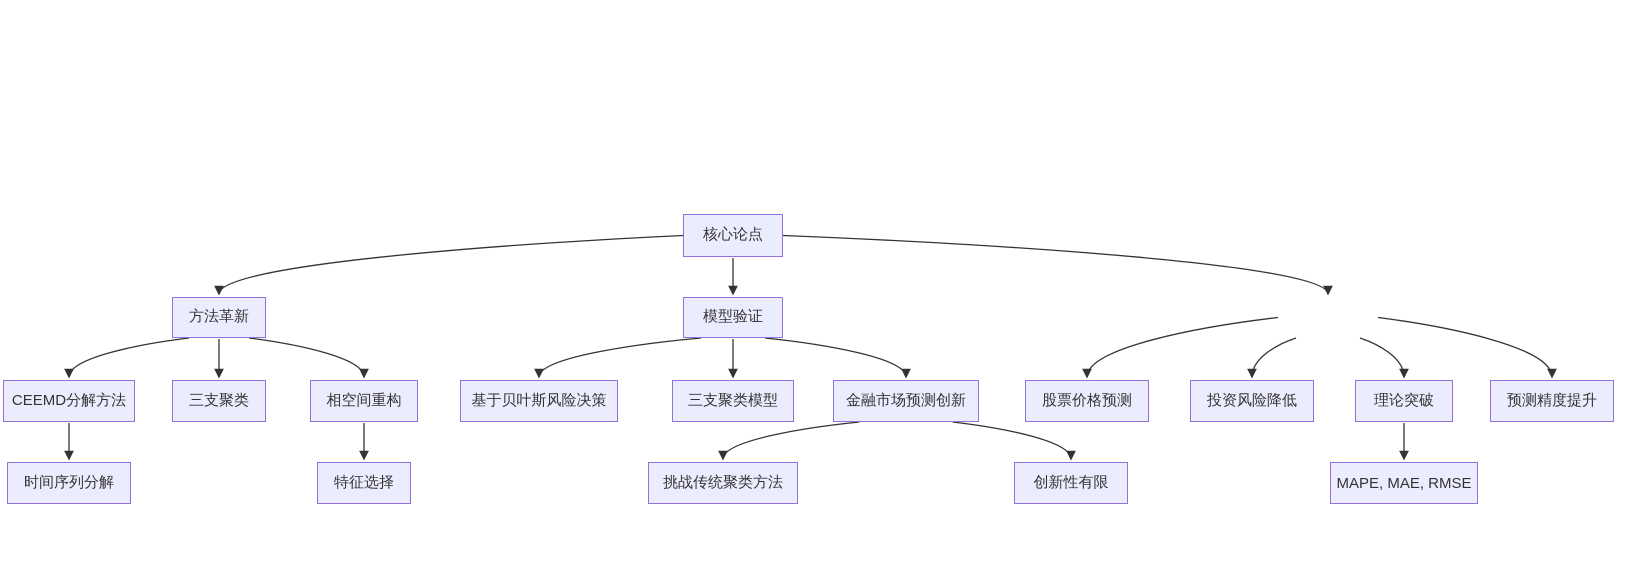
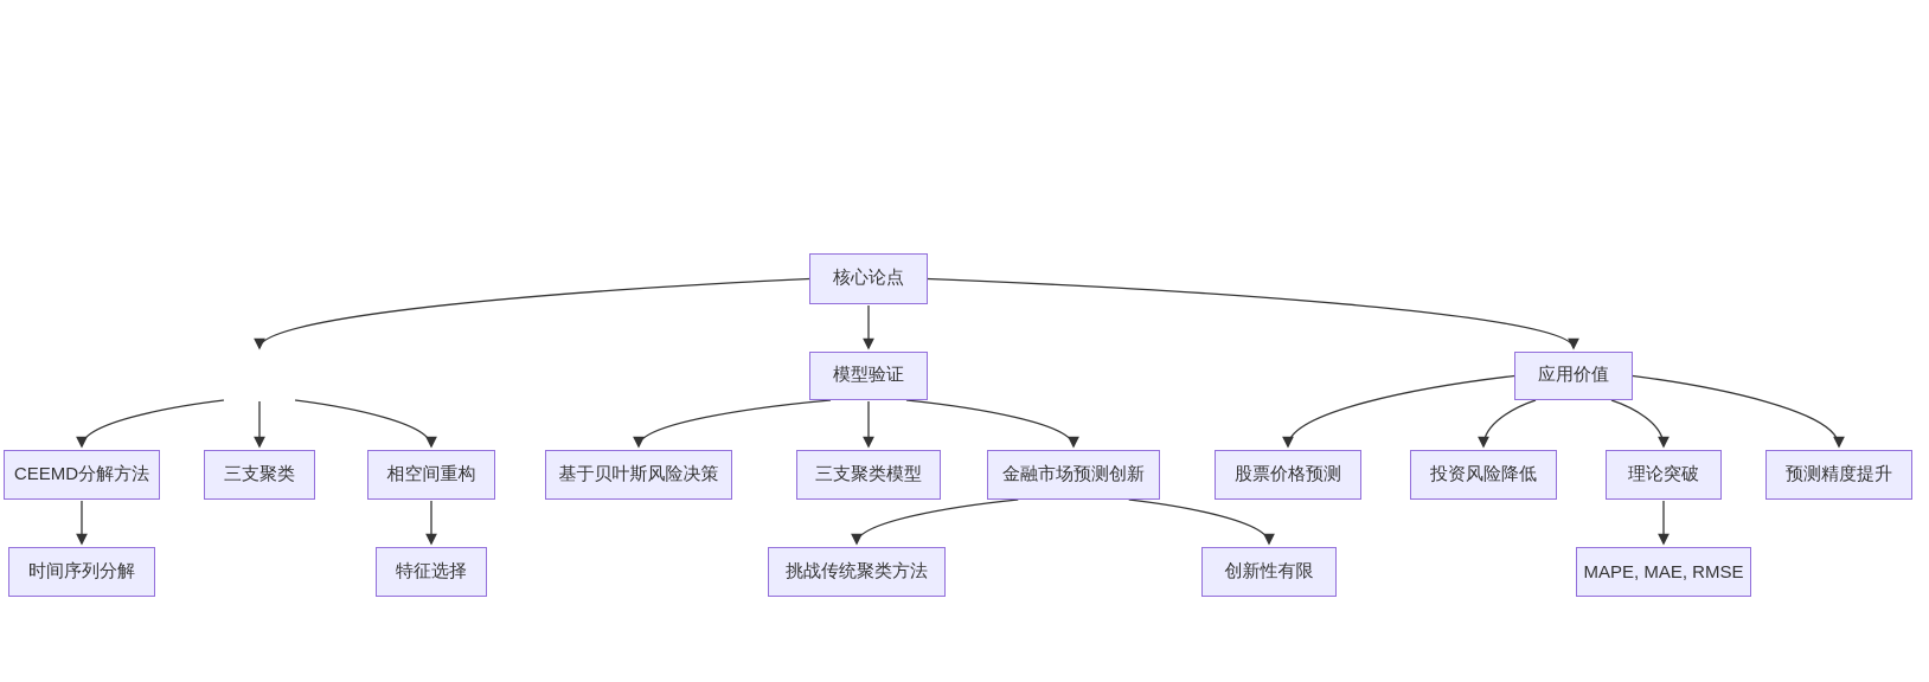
  核心论点
- 方法革新
  模型验证
+ 应用价值
  CEEMD分解方法
  三支聚类
  相空间重构
  基于贝叶斯风险决策
  三支聚类模型
  金融市场预测创新
  股票价格预测
  投资风险降低
  理论突破
  预测精度提升
  时间序列分解
  特征选择
  挑战传统聚类方法
  创新性有限
  MAPE, MAE, RMSE
